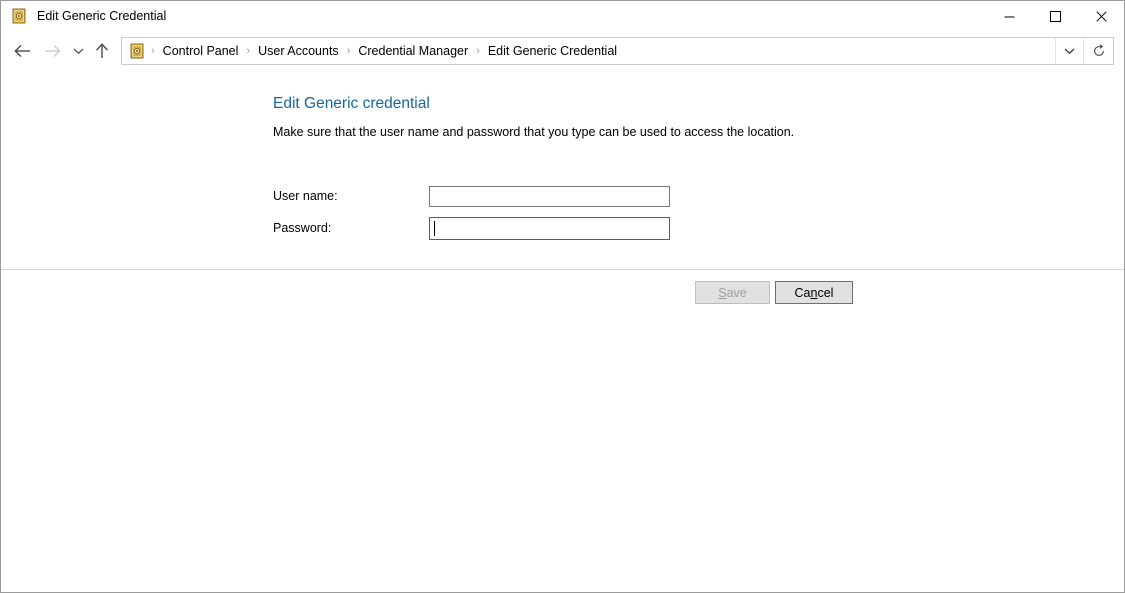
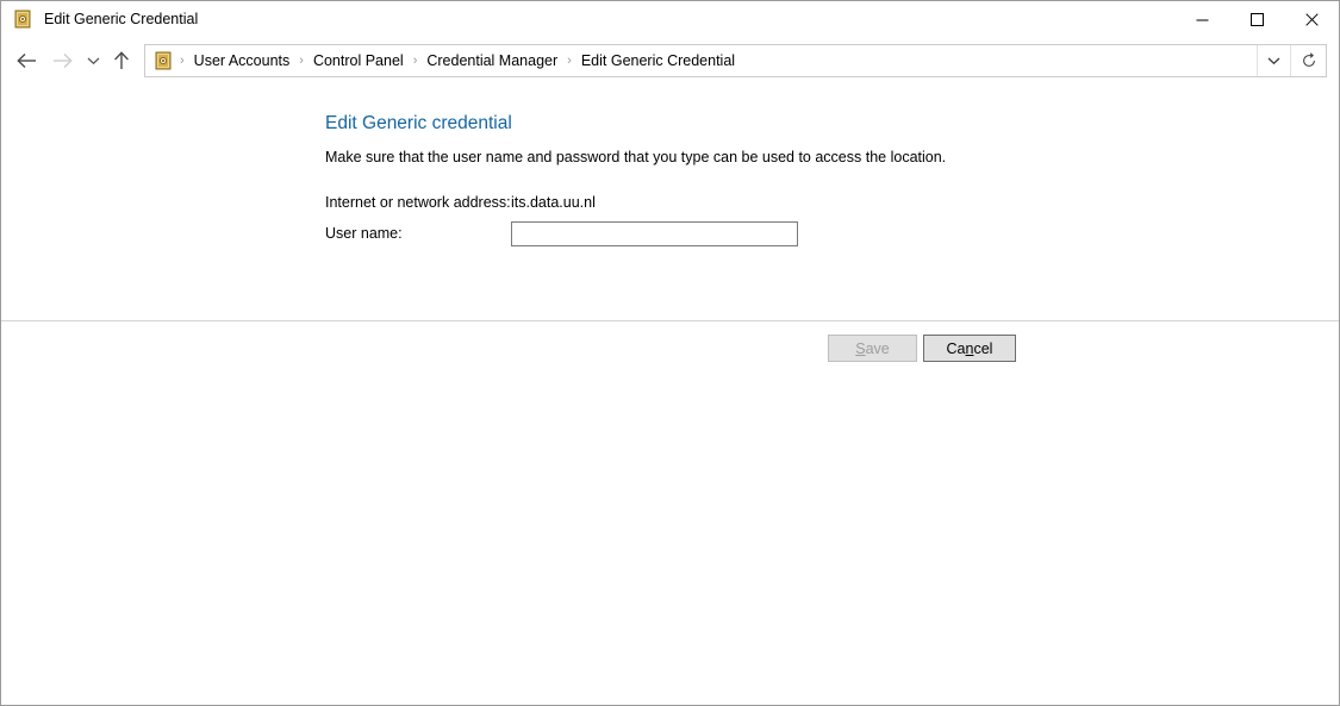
  Edit Generic Credential
  ›
- Control Panel
+ User Accounts
  ›
- User Accounts
+ Control Panel
  ›
  Credential Manager
  ›
  Edit Generic Credential
  Edit Generic credential
  Make sure that the user name and password that you type can be used to access the location.
+ Internet or network address:
+ its.data.uu.nl
  User name:
- Password:
  S
  ave
  Ca
  n
  cel
